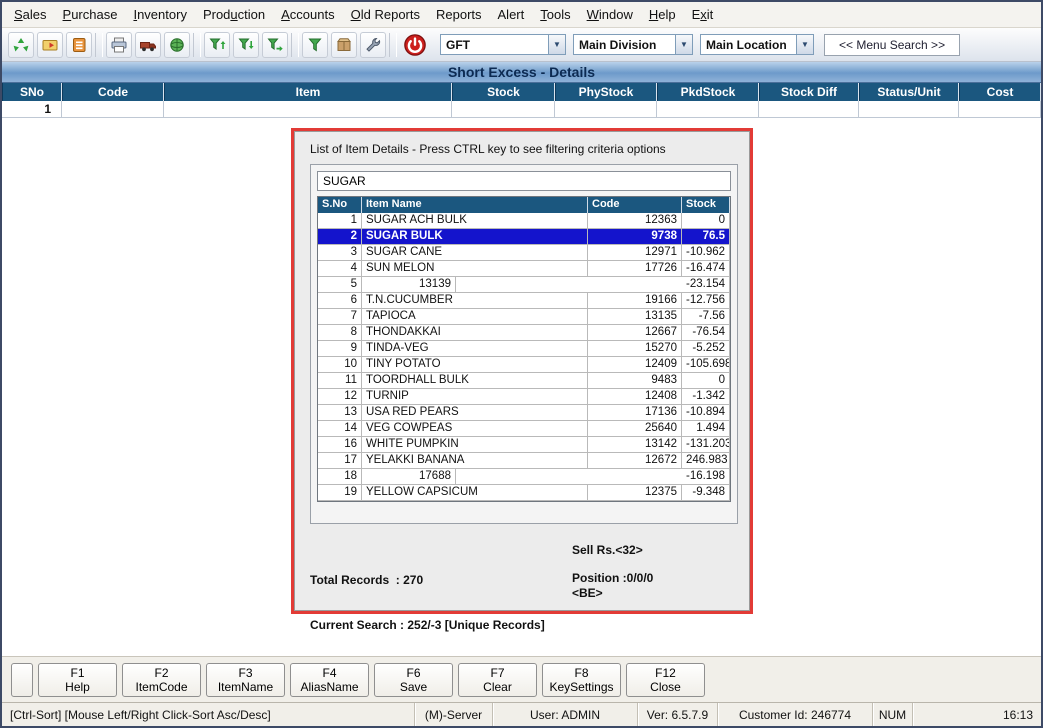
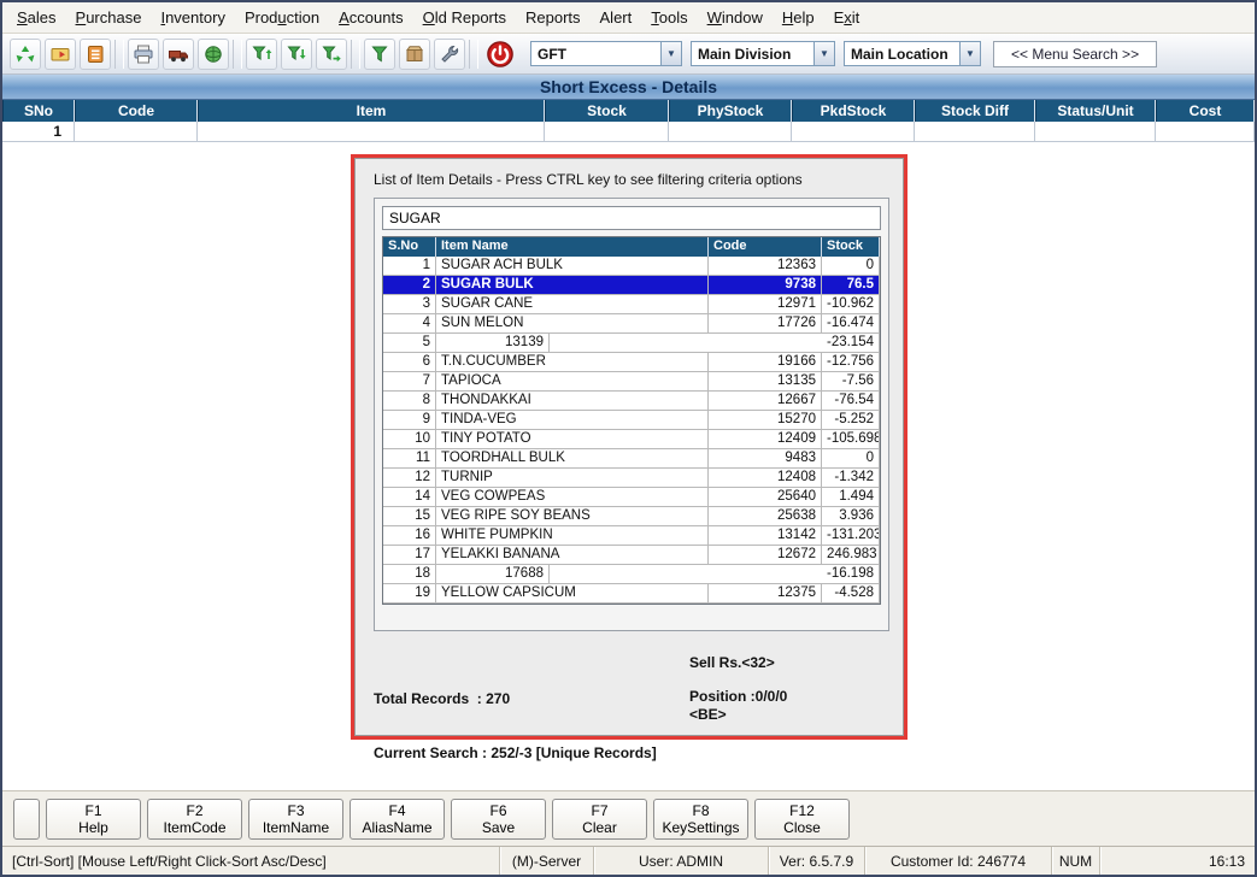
  Sales
  Purchase
  Inventory
  Production
  Accounts
  Old Reports
  Reports
  Alert
  Tools
  Window
  Help
  Exit
  GFT
  ▼
  Main Division
  ▼
  Main Location
  ▼
  << Menu Search >>
  Short Excess - Details
  SNo
  Code
  Item
  Stock
  PhyStock
  PkdStock
  Stock Diff
  Status/Unit
  Cost
  1
  List of Item Details - Press CTRL key to see filtering criteria options
  SUGAR
  S.No
  Item Name
  Code
  Stock
  1
  SUGAR ACH BULK
  12363
  0
  2
  SUGAR BULK
  9738
  76.5
  3
  SUGAR CANE
  12971
  -10.962
  4
  SUN MELON
  17726
  -16.474
  5
  13139
  -23.154
  6
  T.N.CUCUMBER
  19166
  -12.756
  7
  TAPIOCA
  13135
  -7.56
  8
  THONDAKKAI
  12667
  -76.54
  9
  TINDA-VEG
  15270
  -5.252
  10
  TINY POTATO
  12409
  -105.698
  11
  TOORDHALL BULK
  9483
  0
  12
  TURNIP
  12408
  -1.342
- 13
- USA RED PEARS
- 17136
- -10.894
  14
  VEG COWPEAS
  25640
  1.494
+ 15
+ VEG RIPE SOY BEANS
+ 25638
+ 3.936
  16
  WHITE PUMPKIN
  13142
  -131.203
  17
  YELAKKI BANANA
  12672
  246.983
  18
  17688
  -16.198
  19
  YELLOW CAPSICUM
  12375
- -9.348
+ -4.528
  Total Records : 270
  Current Search : 252/-3 [Unique Records]
  Sell Rs.<32>
  Position :0/0/0
  <BE>
  F1
  Help
  F2
  ItemCode
  F3
  ItemName
  F4
  AliasName
  F6
  Save
  F7
  Clear
  F8
  KeySettings
  F12
  Close
  [Ctrl-Sort] [Mouse Left/Right Click-Sort Asc/Desc]
  (M)-Server
  User: ADMIN
  Ver: 6.5.7.9
  Customer Id: 246774
  NUM
  16:13
